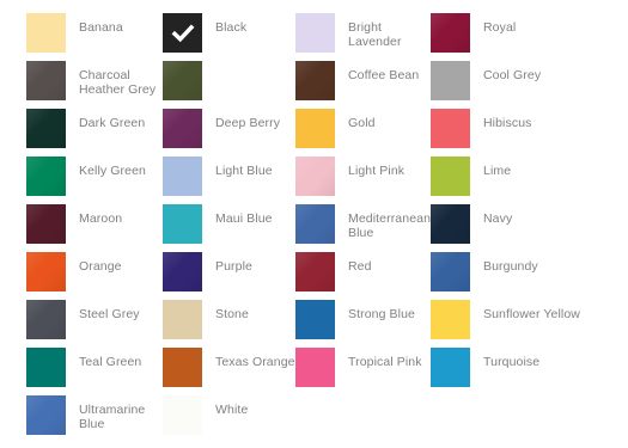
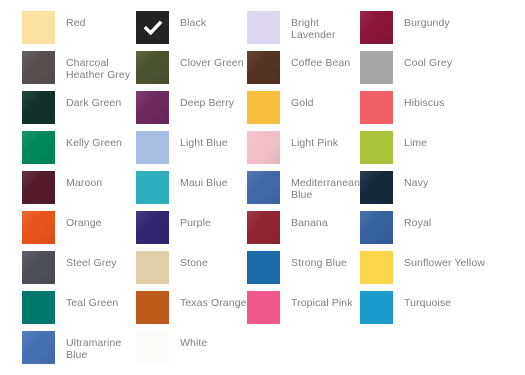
- Banana
+ Red
  Black
  Bright Lavender
- Royal
+ Burgundy
  Charcoal
  Heather Grey
+ Clover Green
  Coffee Bean
  Cool Grey
  Dark Green
  Deep Berry
  Gold
  Hibiscus
  Kelly Green
  Light Blue
  Light Pink
  Lime
  Maroon
  Maui Blue
  Mediterranean
  Blue
  Navy
  Orange
  Purple
- Red
+ Banana
- Burgundy
+ Royal
  Steel Grey
  Stone
  Strong Blue
  Sunflower Yellow
  Teal Green
  Texas Orange
  Tropical Pink
  Turquoise
  Ultramarine Blue
  White
